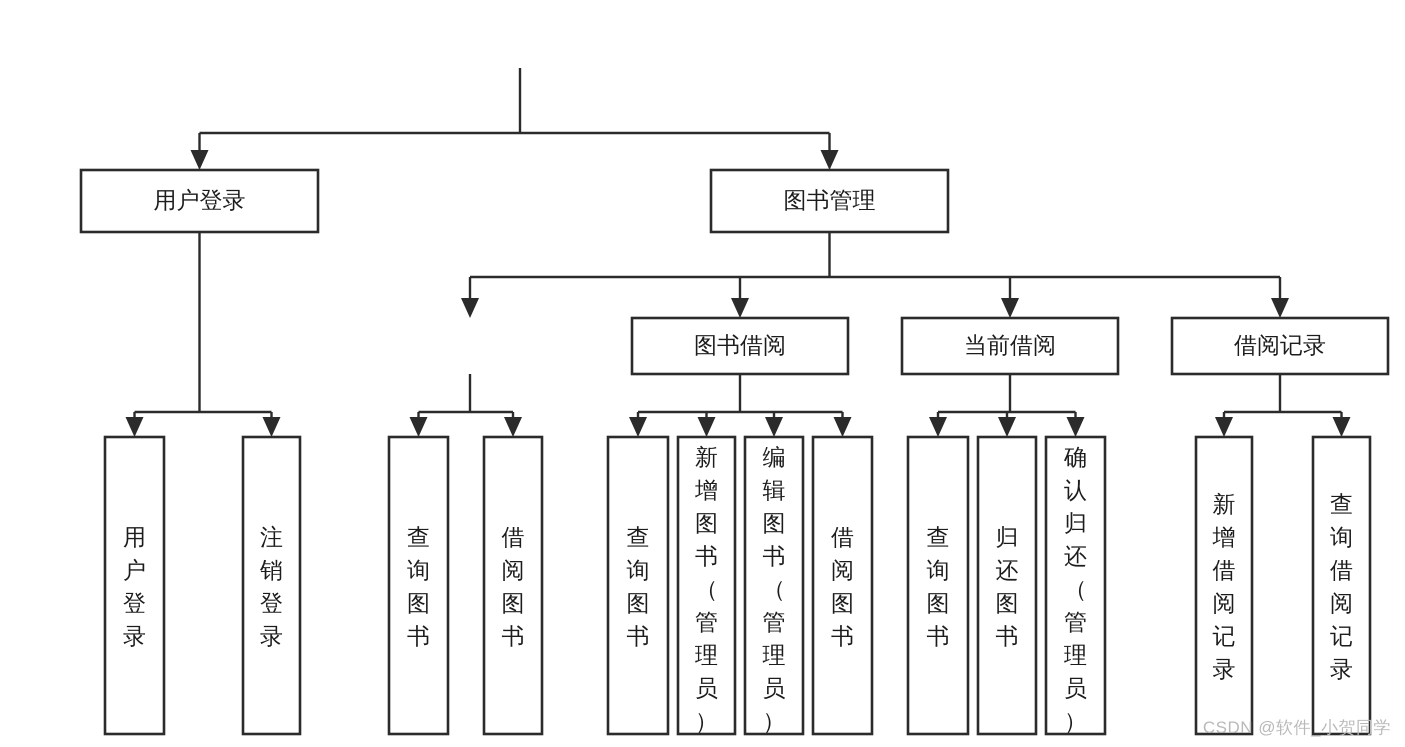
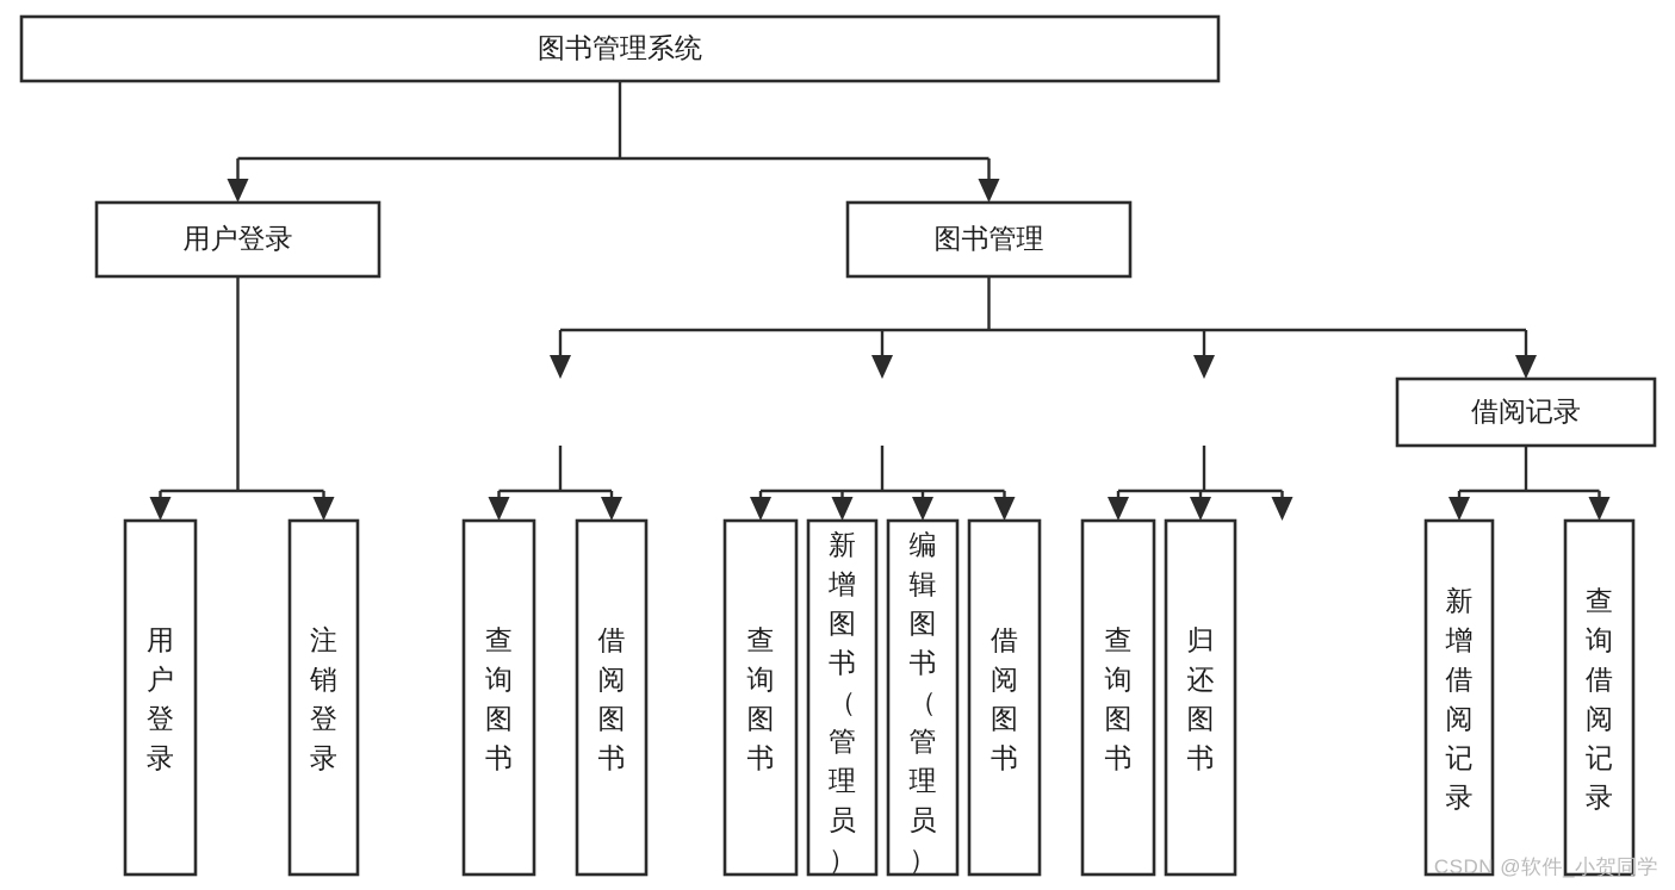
+ 图书管理系统
  用户登录
  图书管理
- 图书借阅
- 当前借阅
  借阅记录
  用户登录
  注销登录
  查询图书
  借阅图书
  查询图书
  新增图书（管理员）
  编辑图书（管理员）
  借阅图书
  查询图书
  归还图书
- 确认归还（管理员）
  新增借阅记录
  查询借阅记录
  CSDN @软件_小贺同学
